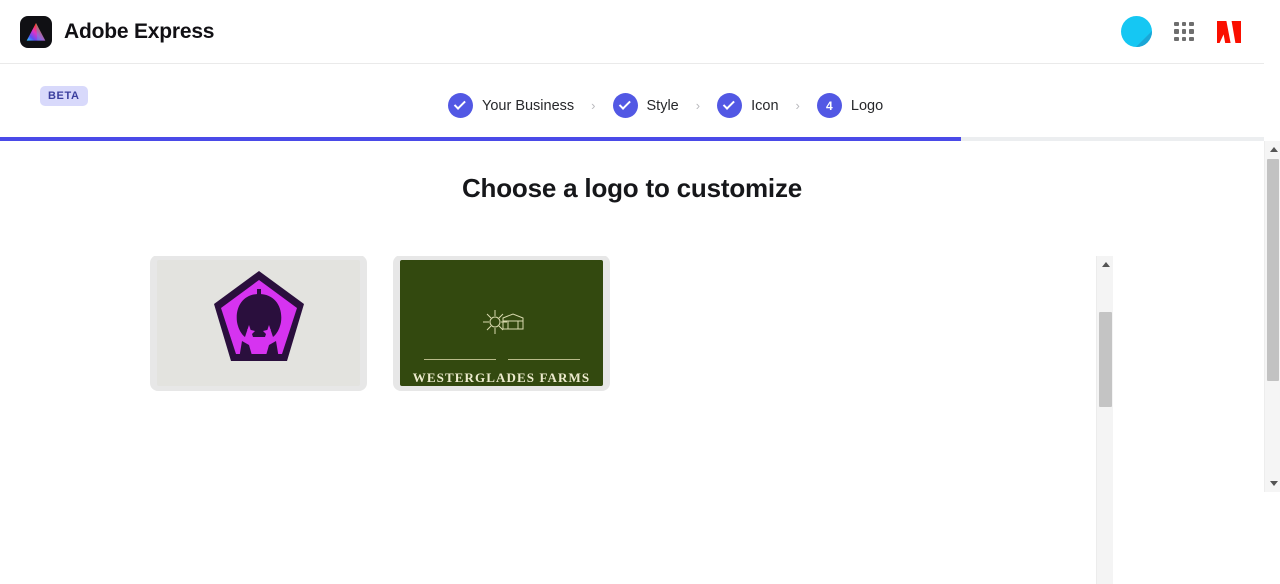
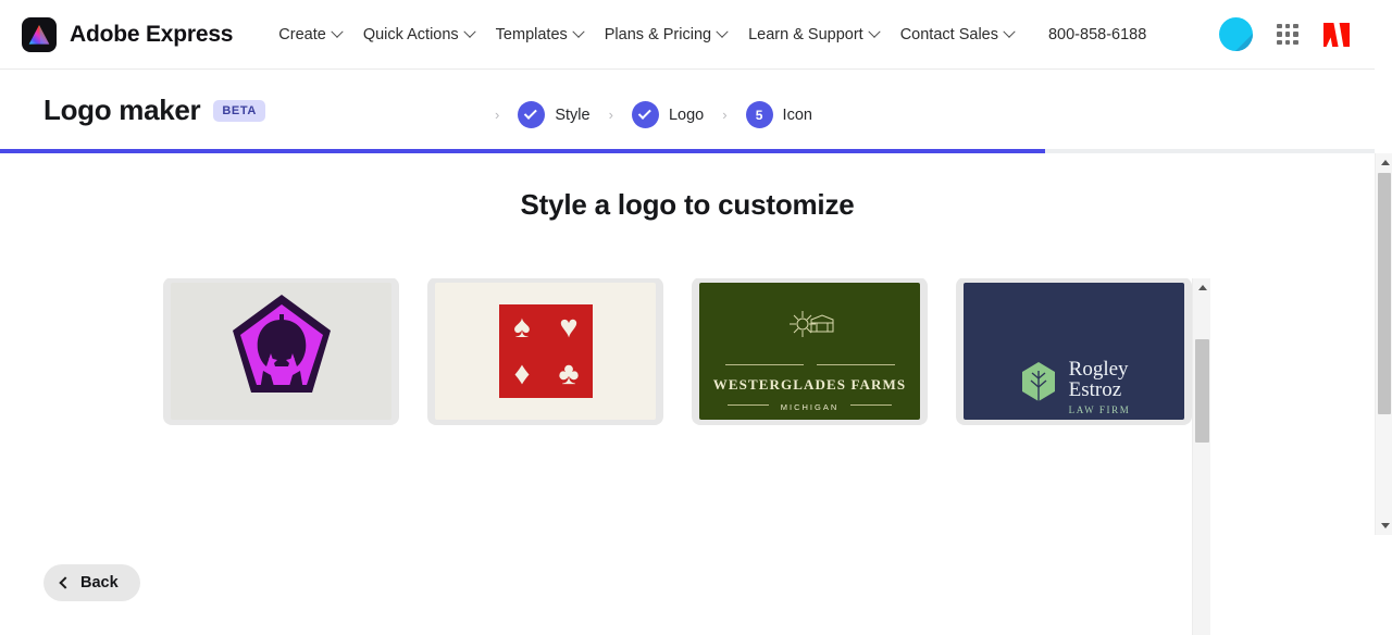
  Adobe Express
+ Create
+ Quick Actions
+ Templates
+ Plans & Pricing
+ Learn & Support
+ Contact Sales
+ 800-858-6188
+ Logo maker
  BETA
- Your Business
  ›
  Style
  ›
- Icon
+ Logo
  ›
- 4
+ 5
- Logo
+ Icon
- Choose a logo to customize
+ Style a logo to customize
+ ♠
+ ♥
+ ♦
+ ♣
  WESTERGLADES FARMS
+ MICHIGAN
+ Rogley
+ Estroz
+ LAW FIRM
+ Back
